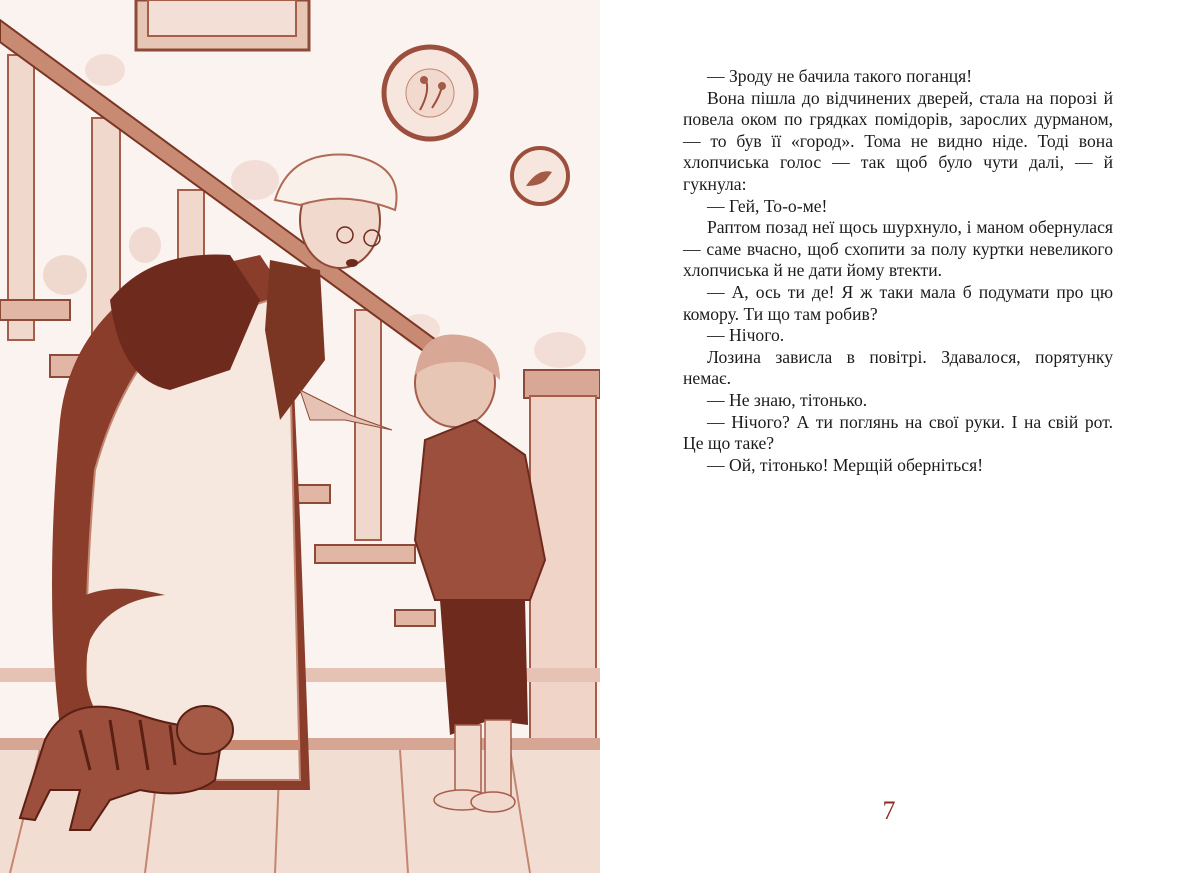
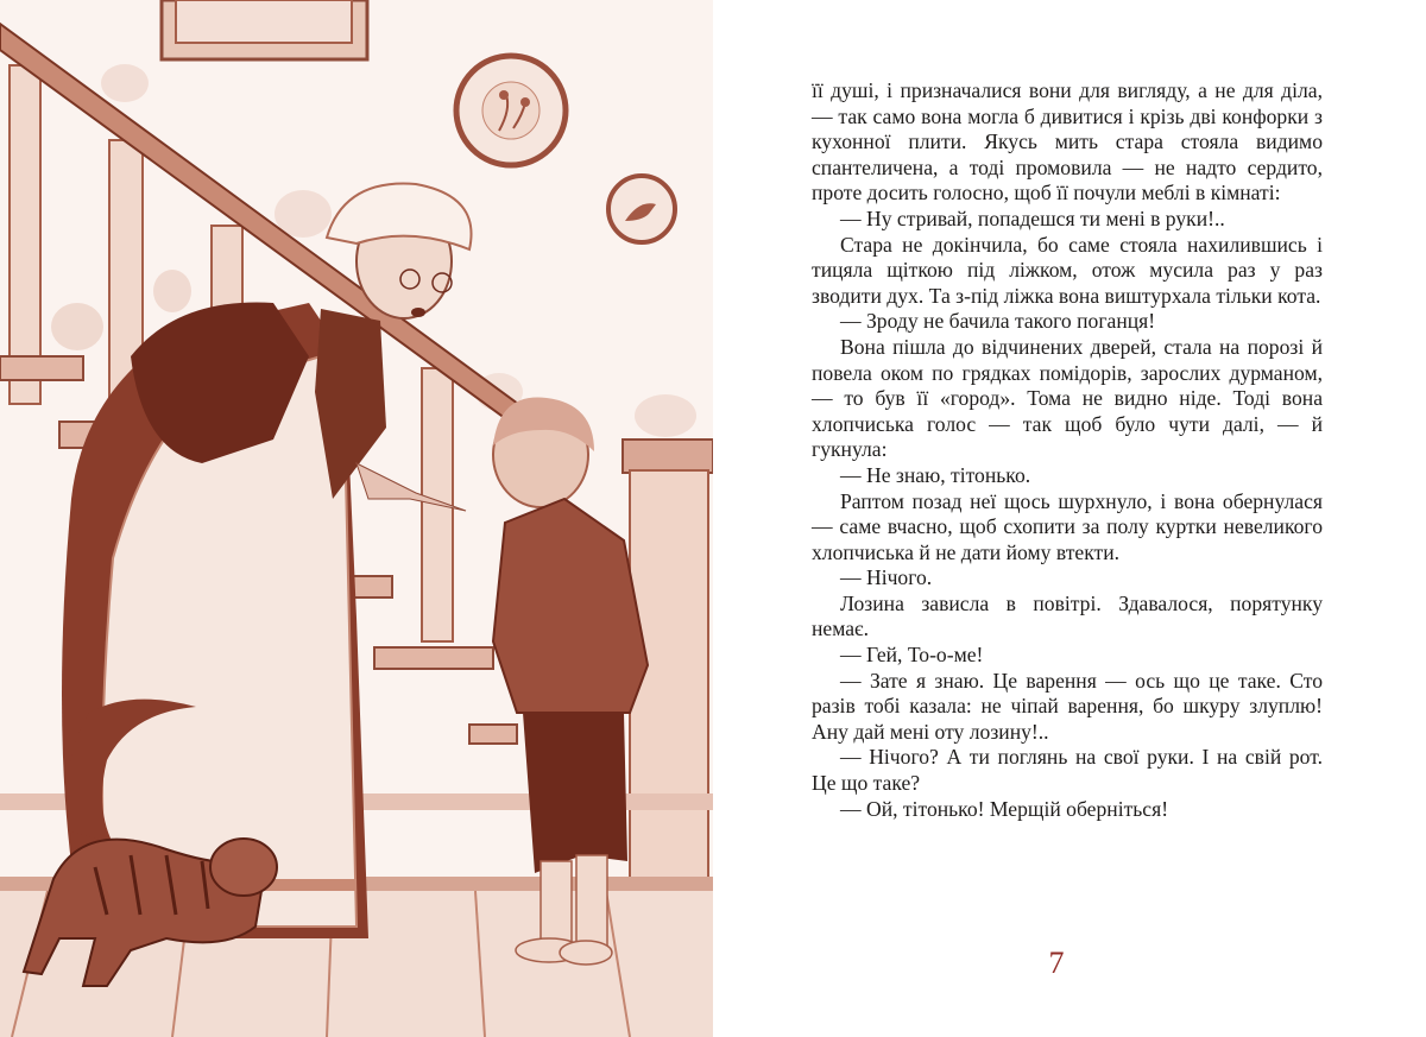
+ її душі, і призначалися вони для вигляду, а не для діла, — так само вона могла б дивитися і крізь дві конфорки з кухонної плити. Якусь мить стара стояла видимо спантеличена, а тоді промовила — не надто сердито, проте досить голосно, щоб її почули меблі в кімнаті:
+ — Ну стривай, попадешся ти мені в руки!..
+ Стара не докінчила, бо саме стояла нахилившись і тицяла щіткою під ліжком, отож мусила раз у раз зводити дух. Та з-під ліжка вона виштурхала тільки кота.
  — Зроду не бачила такого поганця!
  Вона пішла до відчинених дверей, стала на порозі й повела оком по грядках помідорів, зарослих дур­маном, — то був її «город». Тома не видно ніде. Тоді вона хлопчиська голос — так щоб було чути далі, — й гукнула:
- — Гей, То-о-ме!
+ — Не знаю, тітонько.
- Раптом позад неї щось шурхнуло, і маном оберну­лася — саме вчасно, щоб схопити за полу куртки не­великого хлопчиська й не дати йому втекти.
+ Раптом позад неї щось шурхнуло, і вона оберну­лася — саме вчасно, щоб схопити за полу куртки не­великого хлопчиська й не дати йому втекти.
- — А, ось ти де! Я ж таки мала б подумати про цю комору. Ти що там робив?
  — Нічого.
  Лозина зависла в повітрі. Здавалося, порятунку немає.
- — Не знаю, тітонько.
+ — Гей, То-о-ме!
+ — Зате я знаю. Це варення — ось що це таке. Сто разів тобі казала: не чіпай варення, бо шкуру злуплю! Ану дай мені оту лозину!..
  — Нічого? А ти поглянь на свої руки. І на свій рот. Це що таке?
  — Ой, тітонько! Мерщій оберніться!
  7
